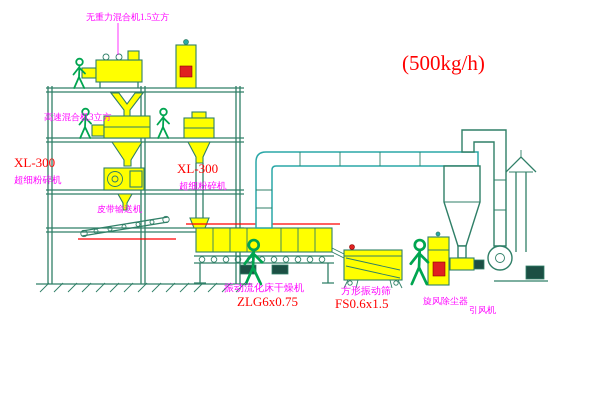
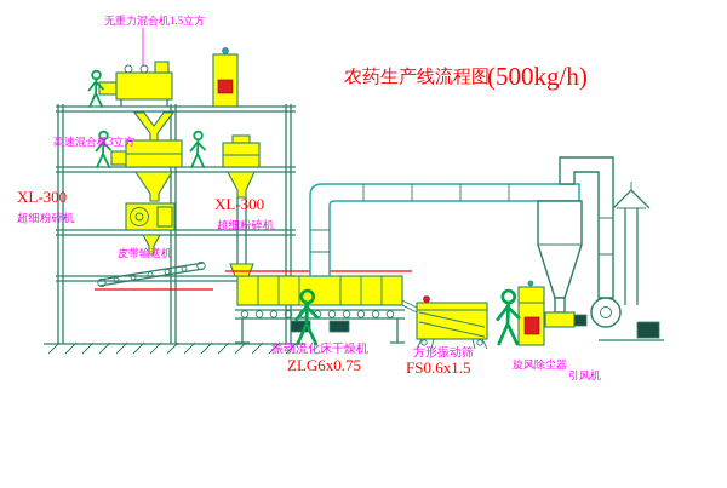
  无重力混合机1.5立方
  高速混合机3立方
  XL-300
  超细粉碎机
  XL-300
  超细粉碎机
  皮带输送机
  振动流化床干燥机
  ZLG6x0.75
  方形振动筛
  FS0.6x1.5
  旋风除尘器
  引风机
+ 农药生产线流程图
  (500kg/h)
